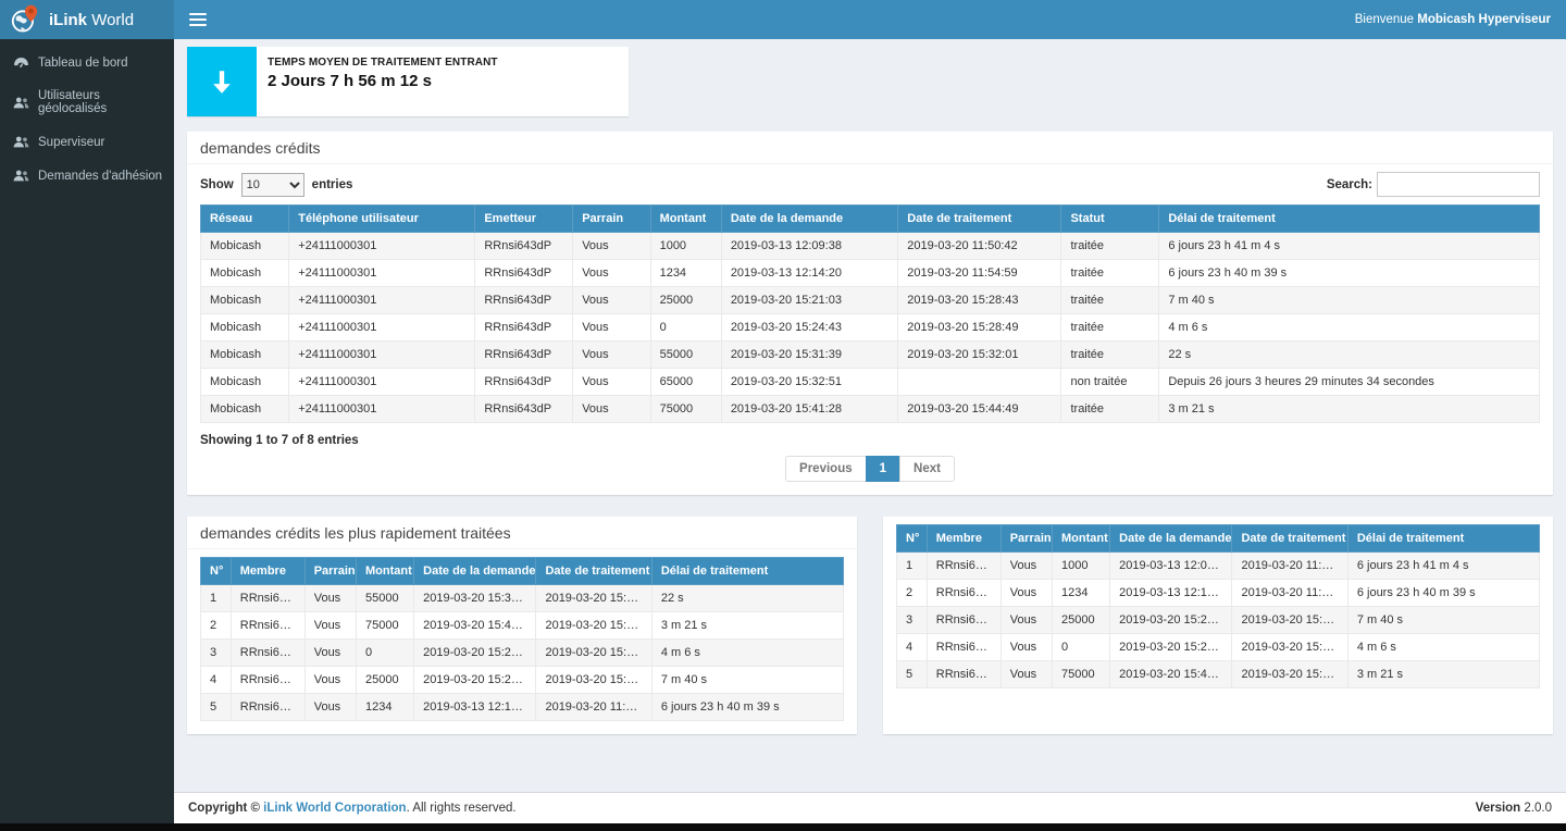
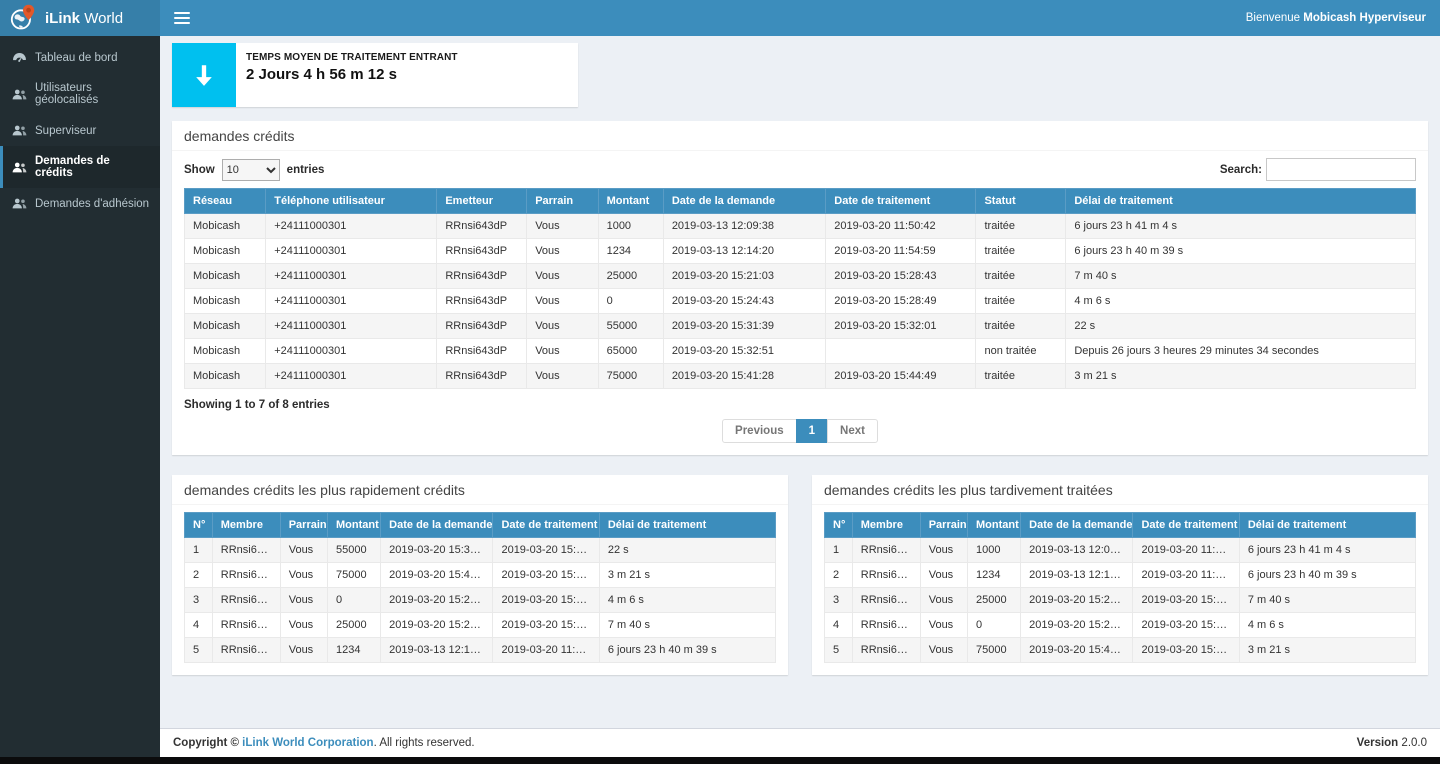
  iLink World
  Bienvenue Mobicash Hyperviseur
  Tableau de bord
  Utilisateurs géolocalisés
  Superviseur
+ Demandes de crédits
  Demandes d'adhésion
  TEMPS MOYEN DE TRAITEMENT ENTRANT
- 2 Jours 7 h 56 m 12 s
+ 2 Jours 4 h 56 m 12 s
  demandes crédits
  Show
  10
  entries
  Search:
  Réseau	Téléphone utilisateur	Emetteur	Parrain	Montant	Date de la demande	Date de traitement	Statut	Délai de traitement
  Mobicash	+24111000301	RRnsi643dP	Vous	1000	2019-03-13 12:09:38	2019-03-20 11:50:42	traitée	6 jours 23 h 41 m 4 s
  Mobicash	+24111000301	RRnsi643dP	Vous	1234	2019-03-13 12:14:20	2019-03-20 11:54:59	traitée	6 jours 23 h 40 m 39 s
  Mobicash	+24111000301	RRnsi643dP	Vous	25000	2019-03-20 15:21:03	2019-03-20 15:28:43	traitée	7 m 40 s
  Mobicash	+24111000301	RRnsi643dP	Vous	0	2019-03-20 15:24:43	2019-03-20 15:28:49	traitée	4 m 6 s
  Mobicash	+24111000301	RRnsi643dP	Vous	55000	2019-03-20 15:31:39	2019-03-20 15:32:01	traitée	22 s
  Mobicash	+24111000301	RRnsi643dP	Vous	65000	2019-03-20 15:32:51		non traitée	Depuis 26 jours 3 heures 29 minutes 34 secondes
  Mobicash	+24111000301	RRnsi643dP	Vous	75000	2019-03-20 15:41:28	2019-03-20 15:44:49	traitée	3 m 21 s
  Showing 1 to 7 of 8 entries
  Previous
  1
  Next
- demandes crédits les plus rapidement traitées
+ demandes crédits les plus rapidement crédits
  N°	Membre	Parrain	Montant	Date de la demande	Date de traitement	Délai de traitement
  1	RRnsi643dP	Vous	55000	2019-03-20 15:31:39	2019-03-20 15:32:0	22 s
  2	RRnsi643dP	Vous	75000	2019-03-20 15:41:28	2019-03-20 15:44:4	3 m 21 s
  3	RRnsi643dP	Vous	0	2019-03-20 15:24:43	2019-03-20 15:28:4	4 m 6 s
  4	RRnsi643dP	Vous	25000	2019-03-20 15:21:03	2019-03-20 15:28:4	7 m 40 s
  5	RRnsi643dP	Vous	1234	2019-03-13 12:14:20	2019-03-20 11:54:5	6 jours 23 h 40 m 39 s
+ demandes crédits les plus tardivement traitées
  N°	Membre	Parrain	Montant	Date de la demande	Date de traitement	Délai de traitement
  1	RRnsi643dP	Vous	1000	2019-03-13 12:09:38	2019-03-20 11:50:4	6 jours 23 h 41 m 4 s
  2	RRnsi643dP	Vous	1234	2019-03-13 12:14:20	2019-03-20 11:54:5	6 jours 23 h 40 m 39 s
  3	RRnsi643dP	Vous	25000	2019-03-20 15:21:03	2019-03-20 15:28:4	7 m 40 s
  4	RRnsi643dP	Vous	0	2019-03-20 15:24:43	2019-03-20 15:28:4	4 m 6 s
  5	RRnsi643dP	Vous	75000	2019-03-20 15:41:28	2019-03-20 15:44:4	3 m 21 s
  Copyright © iLink World Corporation. All rights reserved.
  Version 2.0.0
